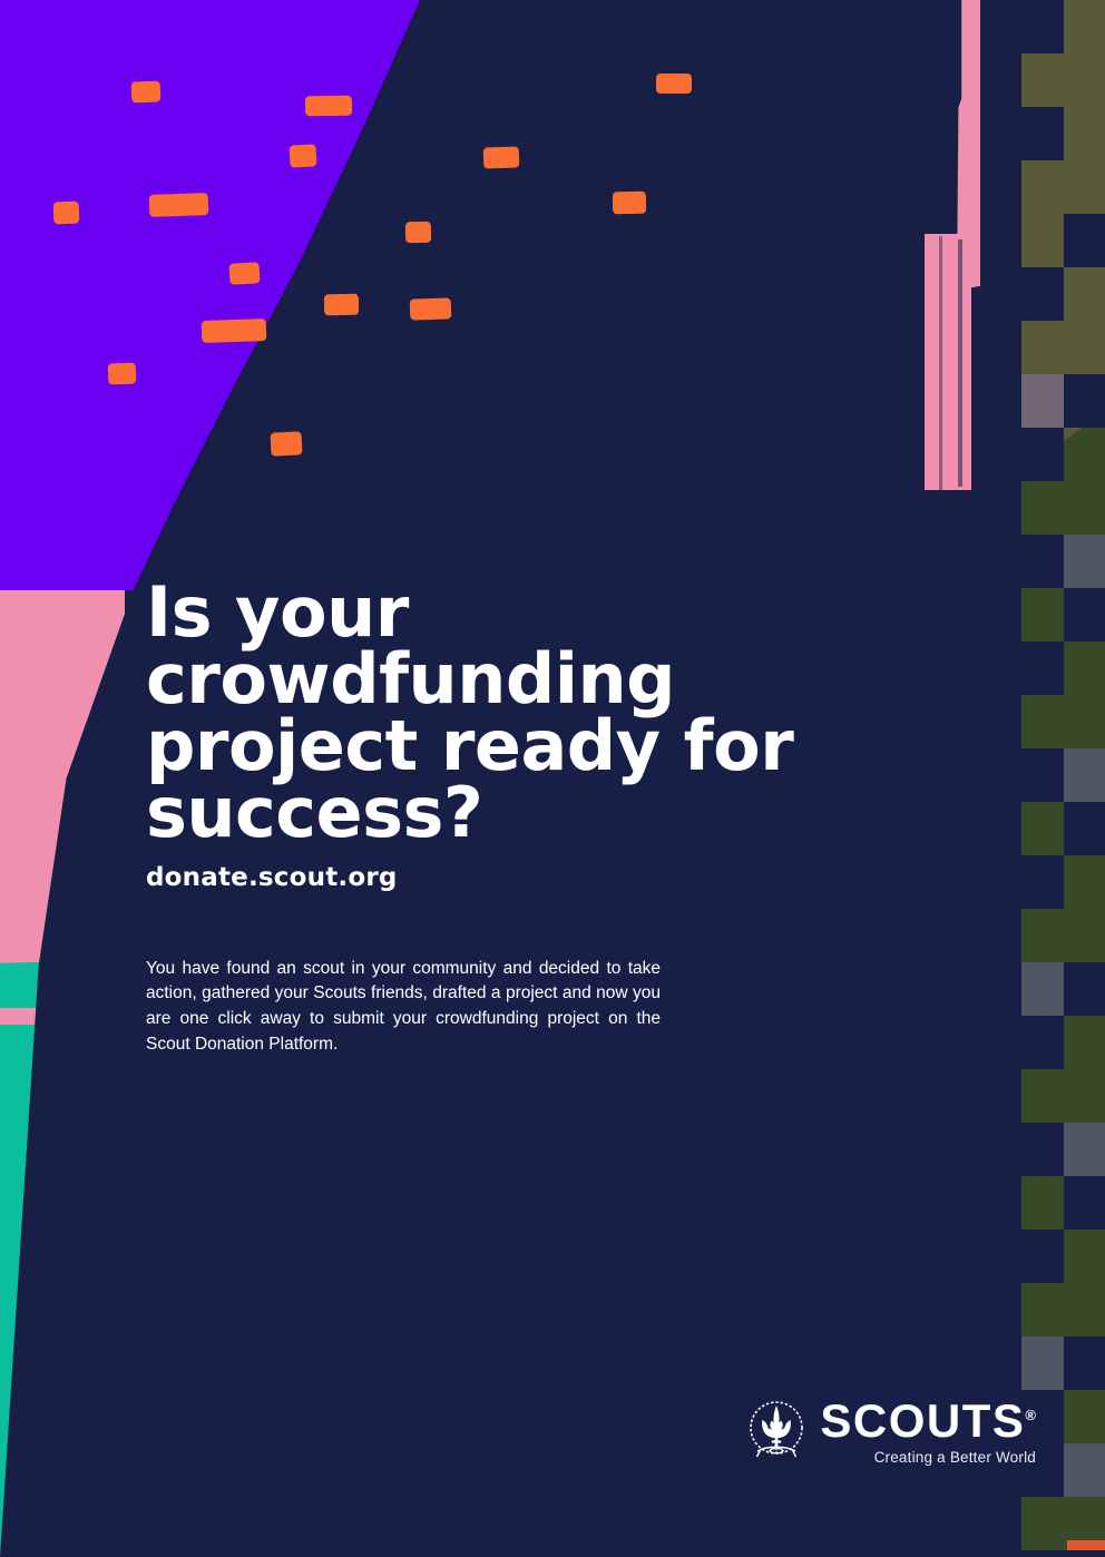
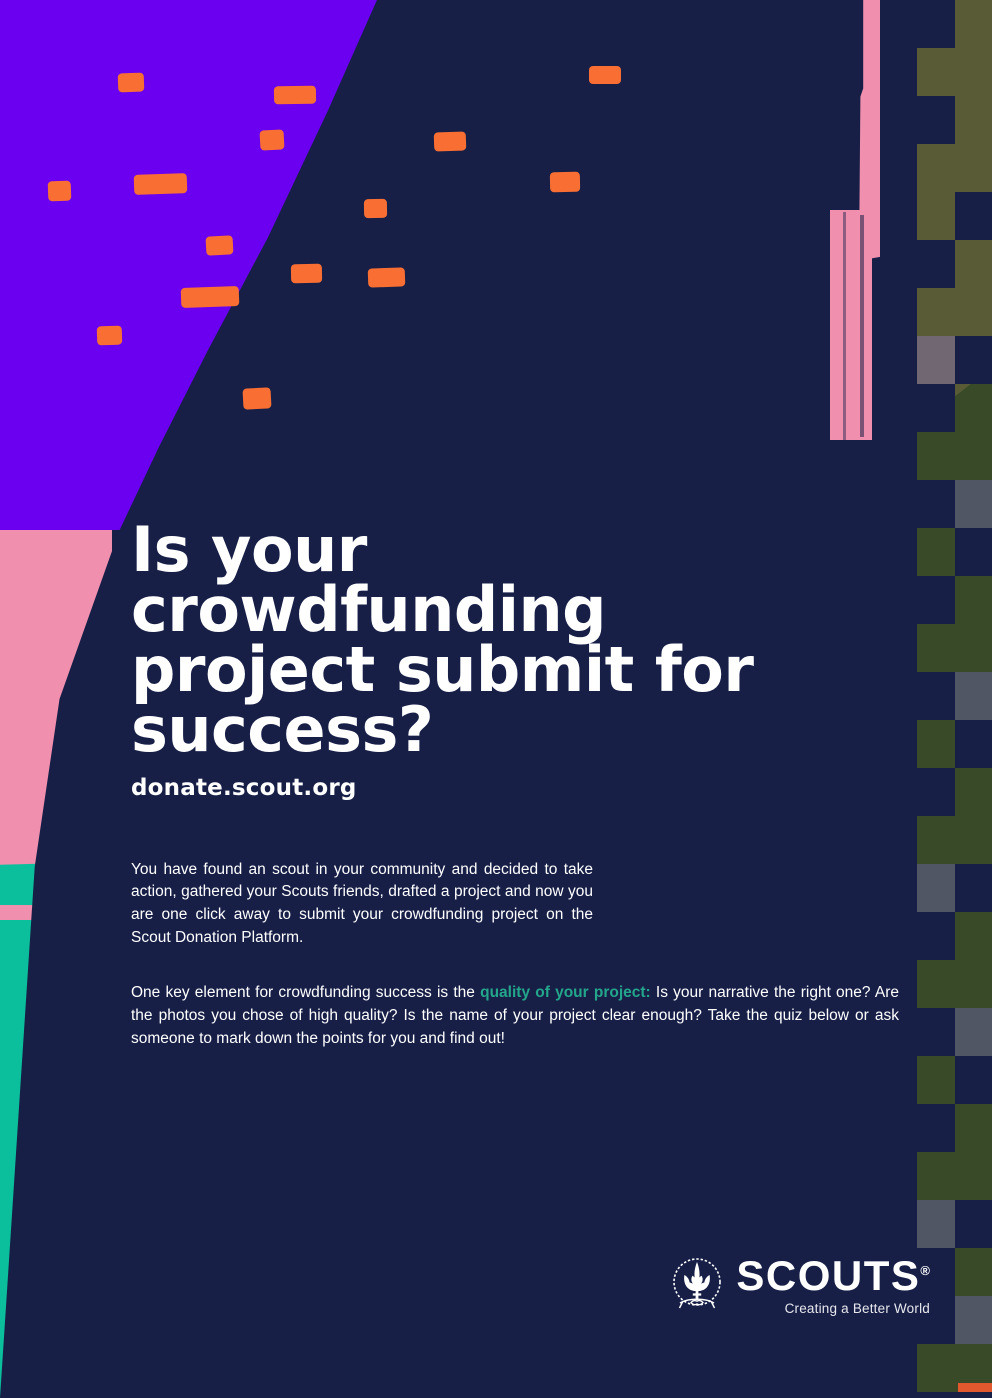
- Is your crowdfunding project ready for success?
+ Is your crowdfunding project submit for success?
  donate.scout.org
  You have found an scout in your community and decided to take action, gathered your Scouts friends, drafted a project and now you are one click away to submit your crowdfunding project on the Scout Donation Platform.
+ One key element for crowdfunding success is the quality of your project: Is your narrative the right one? Are the photos you chose of high quality? Is the name of your project clear enough? Take the quiz below or ask someone to mark down the points for you and find out!
  SCOUTS®
  Creating a Better World
